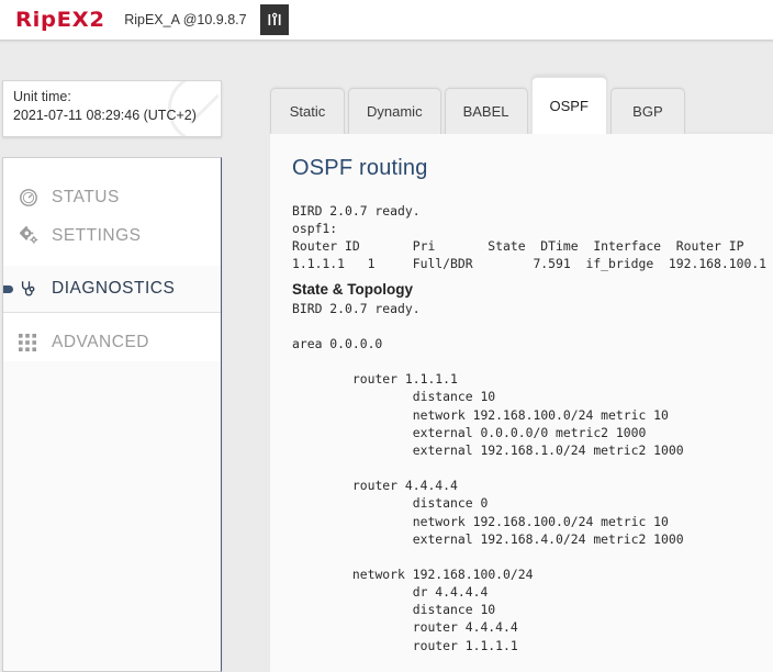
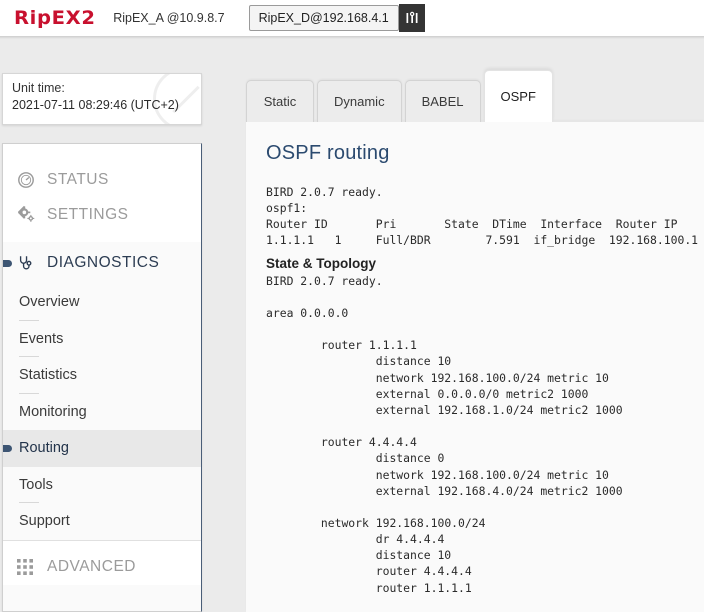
  RipEX2
  RipEX_A @10.9.8.7
+ RipEX_D@192.168.4.1
  Unit time:
  2021-07-11 08:29:46 (UTC+2)
  STATUS
  SETTINGS
  DIAGNOSTICS
+ Overview
+ Events
+ Statistics
+ Monitoring
+ Routing
+ Tools
+ Support
  ADVANCED
  Static
  Dynamic
  BABEL
  OSPF
- BGP
  OSPF routing
  BIRD 2.0.7 ready.
  ospf1:
  Router ID Pri State DTime Interface Router IP
  1.1.1.1 1 Full/BDR 7.591 if_bridge 192.168.100.1
  State & Topology
  BIRD 2.0.7 ready.
  area 0.0.0.0
  router 1.1.1.1
  distance 10
  network 192.168.100.0/24 metric 10
  external 0.0.0.0/0 metric2 1000
  external 192.168.1.0/24 metric2 1000
  router 4.4.4.4
  distance 0
  network 192.168.100.0/24 metric 10
  external 192.168.4.0/24 metric2 1000
  network 192.168.100.0/24
  dr 4.4.4.4
  distance 10
  router 4.4.4.4
  router 1.1.1.1
